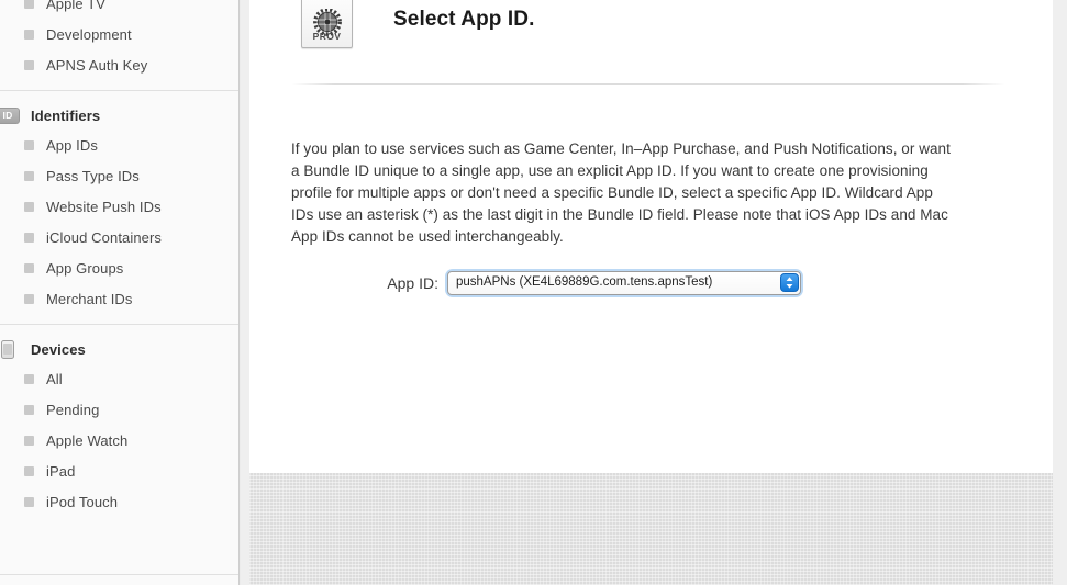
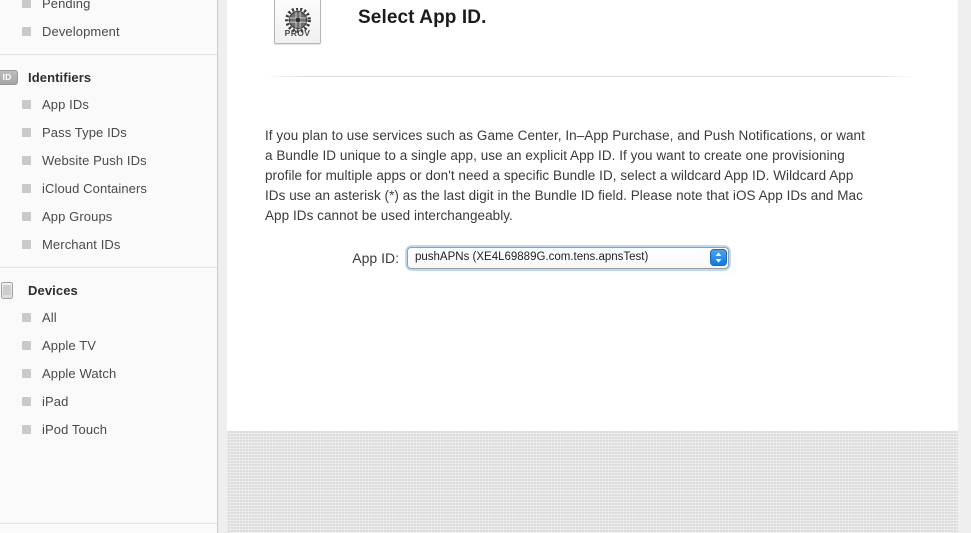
- Apple TV
+ Pending
  Development
- APNS Auth Key
  ID
  Identifiers
  App IDs
  Pass Type IDs
  Website Push IDs
  iCloud Containers
  App Groups
  Merchant IDs
  Devices
  All
- Pending
+ Apple TV
  Apple Watch
  iPad
  iPod Touch
  PROV
  Select App ID.
- If you plan to use services such as Game Center, In–App Purchase, and Push Notifications, or want a Bundle ID unique to a single app, use an explicit App ID. If you want to create one provisioning profile for multiple apps or don't need a specific Bundle ID, select a specific App ID. Wildcard App IDs use an asterisk (*) as the last digit in the Bundle ID field. Please note that iOS App IDs and Mac App IDs cannot be used interchangeably.
+ If you plan to use services such as Game Center, In–App Purchase, and Push Notifications, or want a Bundle ID unique to a single app, use an explicit App ID. If you want to create one provisioning profile for multiple apps or don't need a specific Bundle ID, select a wildcard App ID. Wildcard App IDs use an asterisk (*) as the last digit in the Bundle ID field. Please note that iOS App IDs and Mac App IDs cannot be used interchangeably.
  App ID:
  pushAPNs (XE4L69889G.com.tens.apnsTest)
